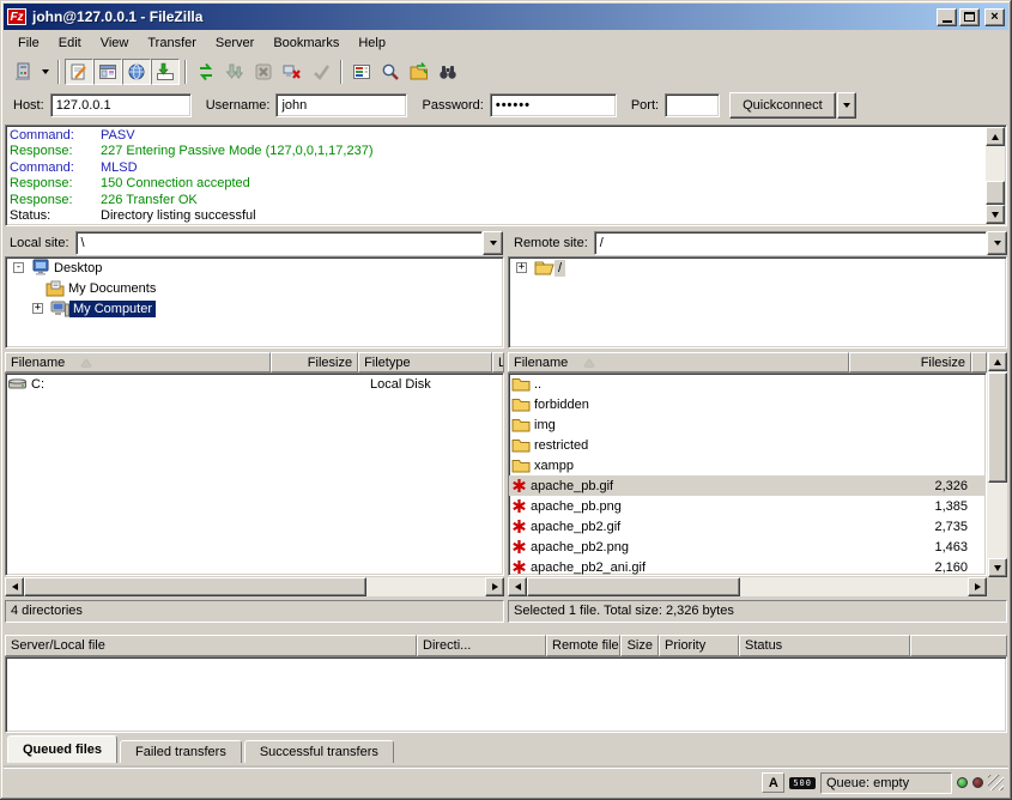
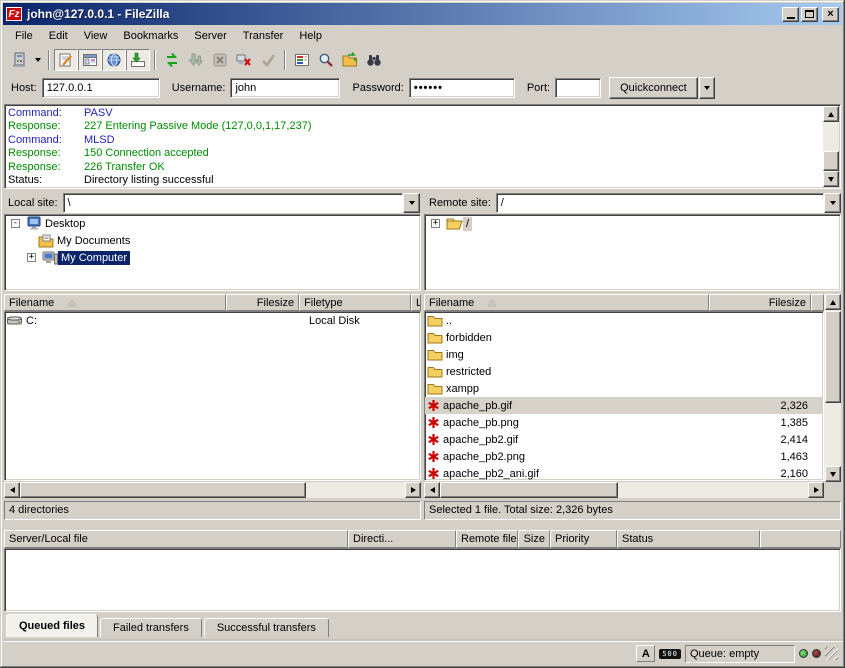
  Fz
  john@127.0.0.1 - FileZilla
  ×
  File
  Edit
  View
- Transfer
+ Bookmarks
  Server
- Bookmarks
+ Transfer
  Help
  Host:
  127.0.0.1
  Username:
  john
  Password:
  ••••••
  Port:
  Quickconnect
  Command: PASV
  Response: 227 Entering Passive Mode (127,0,0,1,17,237)
  Command: MLSD
  Response: 150 Connection accepted
  Response: 226 Transfer OK
  Status: Directory listing successful
  Local site:
  \
  Remote site:
  /
  -
  Desktop
  My Documents
  +
  My Computer
  +
  /
  Filename
  Filesize
  Filetype
  L
  C:
  Local Disk
  Filename
  Filesize
  ..
  forbidden
  img
  restricted
  xampp
  apache_pb.gif
  2,326
  apache_pb.png
  1,385
  apache_pb2.gif
- 2,735
+ 2,414
  apache_pb2.png
  1,463
  apache_pb2_ani.gif
  2,160
  4 directories
  Selected 1 file. Total size: 2,326 bytes
  Server/Local file
  Directi...
  Remote file
  Size
  Priority
  Status
  Queued files
  Failed transfers
  Successful transfers
  A
  500
  Queue: empty
